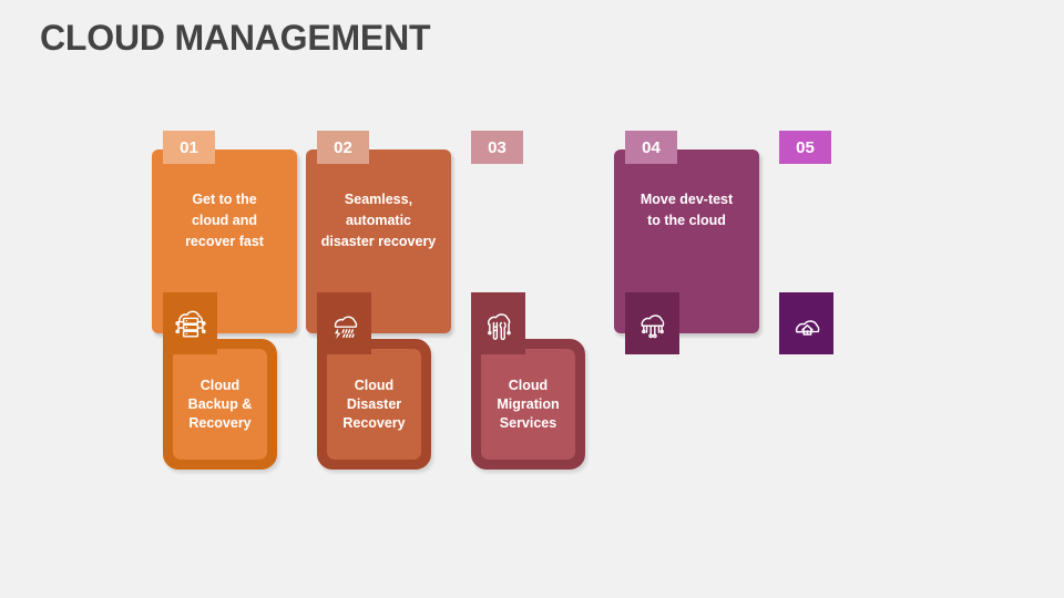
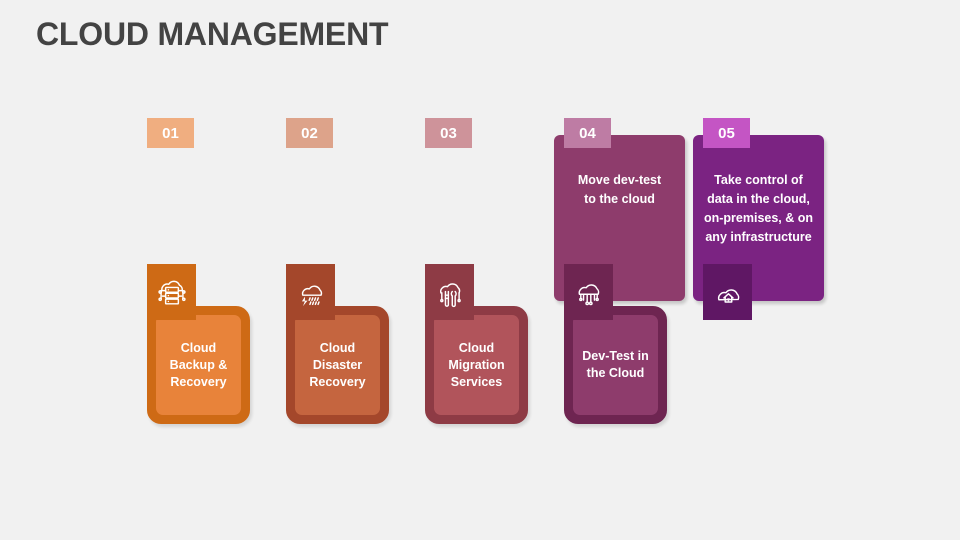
  CLOUD MANAGEMENT
- Get to the
- cloud and
- recover fast
  01
  Cloud
  Backup &
  Recovery
- Seamless,
- automatic
- disaster recovery
  02
  Cloud
  Disaster
  Recovery
  03
  Cloud
  Migration
  Services
  Move dev-test
  to the cloud
  04
+ Dev-Test in
+ the Cloud
+ Take control of
+ data in the cloud,
+ on-premises, & on
+ any infrastructure
  05
